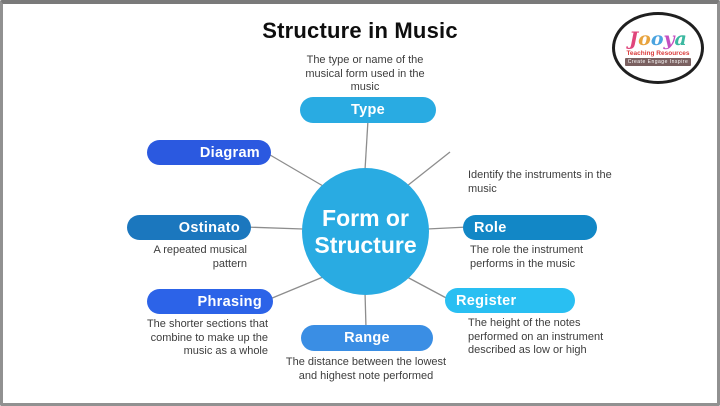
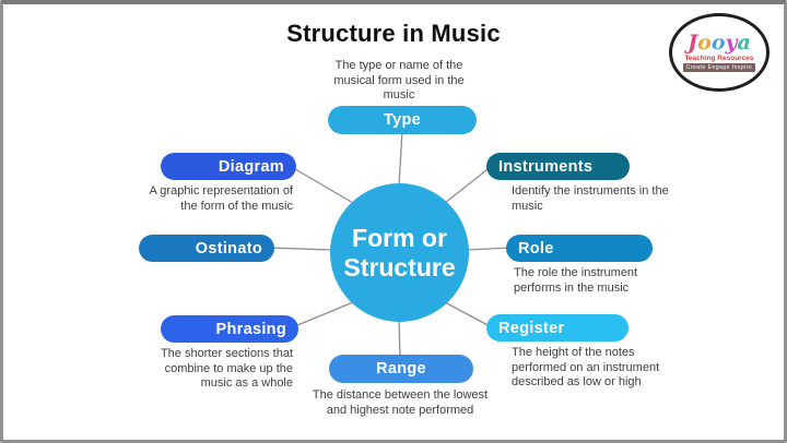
  Structure in Music
  Jooya
  Form or
  Structure
  The type or name of the
  musical form used in the
  music
  Type
  Diagram
+ A graphic representation of
+ the form of the music
+ Instruments
  Identify the instruments in the
  music
  Ostinato
- A repeated musical
- pattern
  Role
  The role the instrument
  performs in the music
  Phrasing
  The shorter sections that
  combine to make up the
  music as a whole
  Register
  The height of the notes
  performed on an instrument
  described as low or high
  Range
  The distance between the lowest
  and highest note performed
